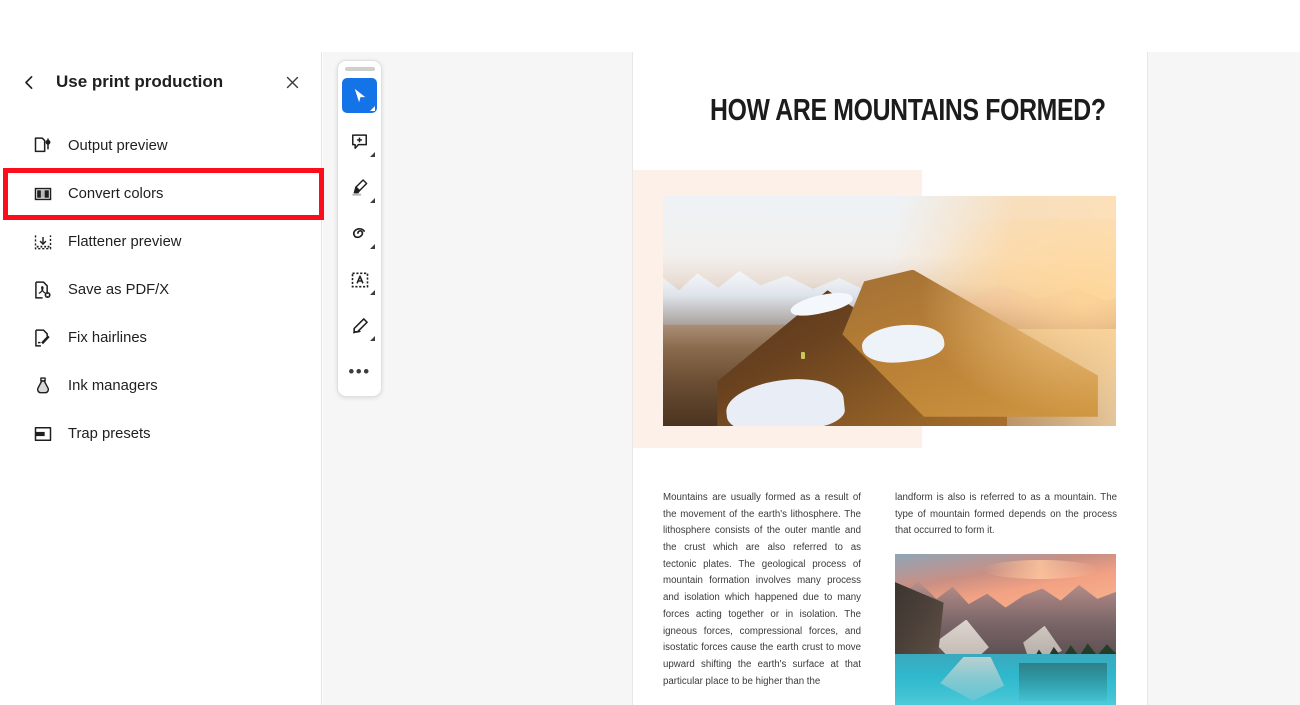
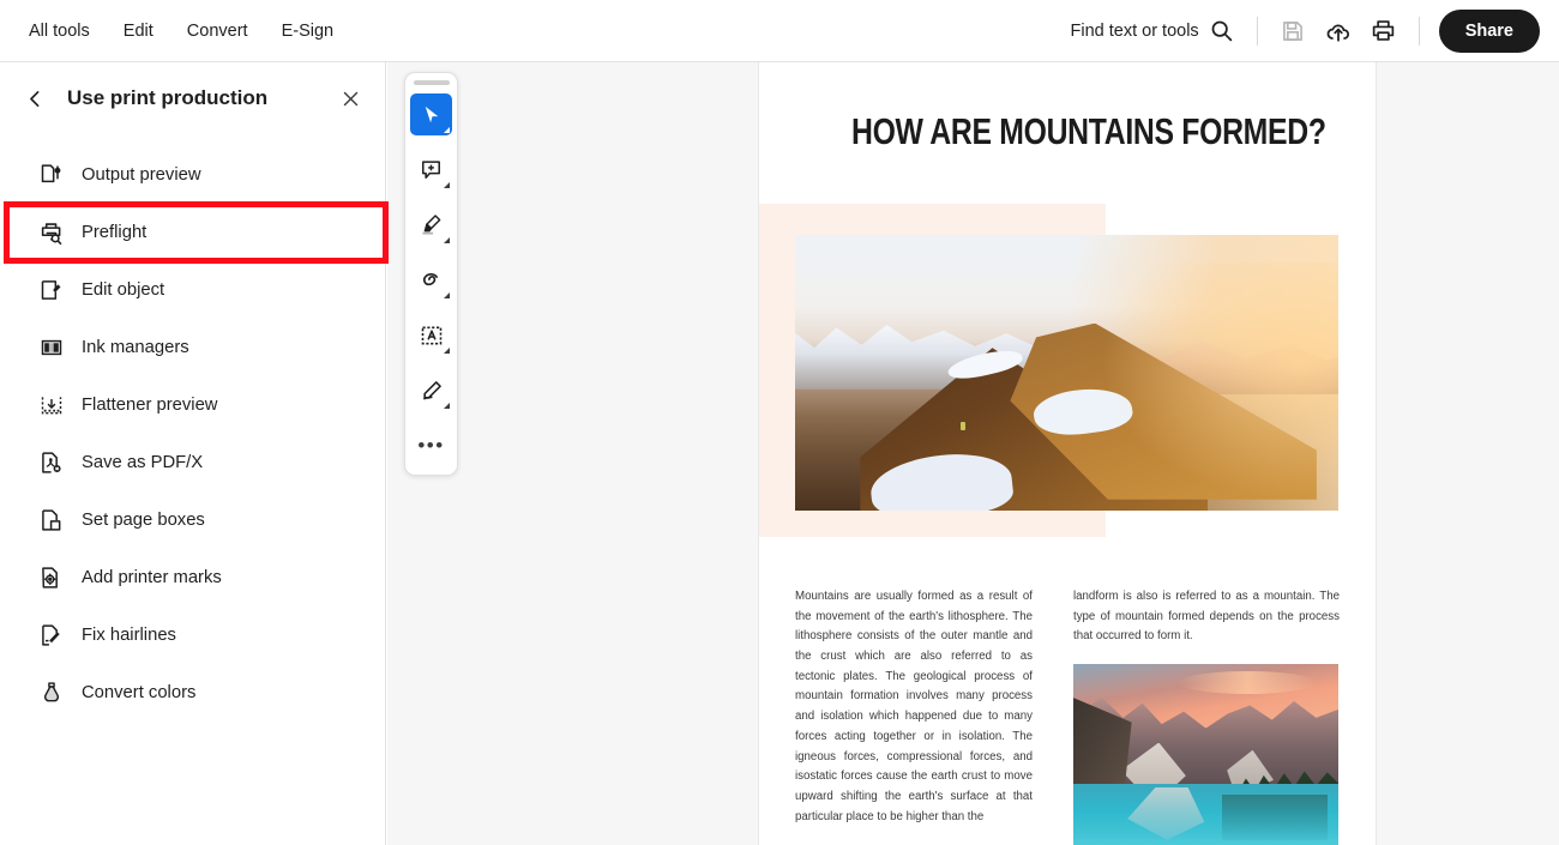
+ All tools
+ Edit
+ Convert
+ E-Sign
+ Find text or tools
+ Share
  Use print production
  Output preview
+ Preflight
+ Edit object
- Convert colors
+ Ink managers
  Flattener preview
  Save as PDF/X
+ Set page boxes
+ Add printer marks
  Fix hairlines
- Ink managers
+ Convert colors
- Trap presets
  •••
  HOW ARE MOUNTAINS FORMED?
  Mountains are usually formed as a result of the movement of the earth's lithosphere. The lithosphere consists of the outer mantle and the crust which are also referred to as tectonic plates. The geological process of mountain formation involves many process and isolation which happened due to many forces acting together or in isolation. The igneous forces, compressional forces, and isostatic forces cause the earth crust to move upward shifting the earth's surface at that particular place to be higher than the
  landform is also is referred to as a mountain. The type of mountain formed depends on the process that occurred to form it.
